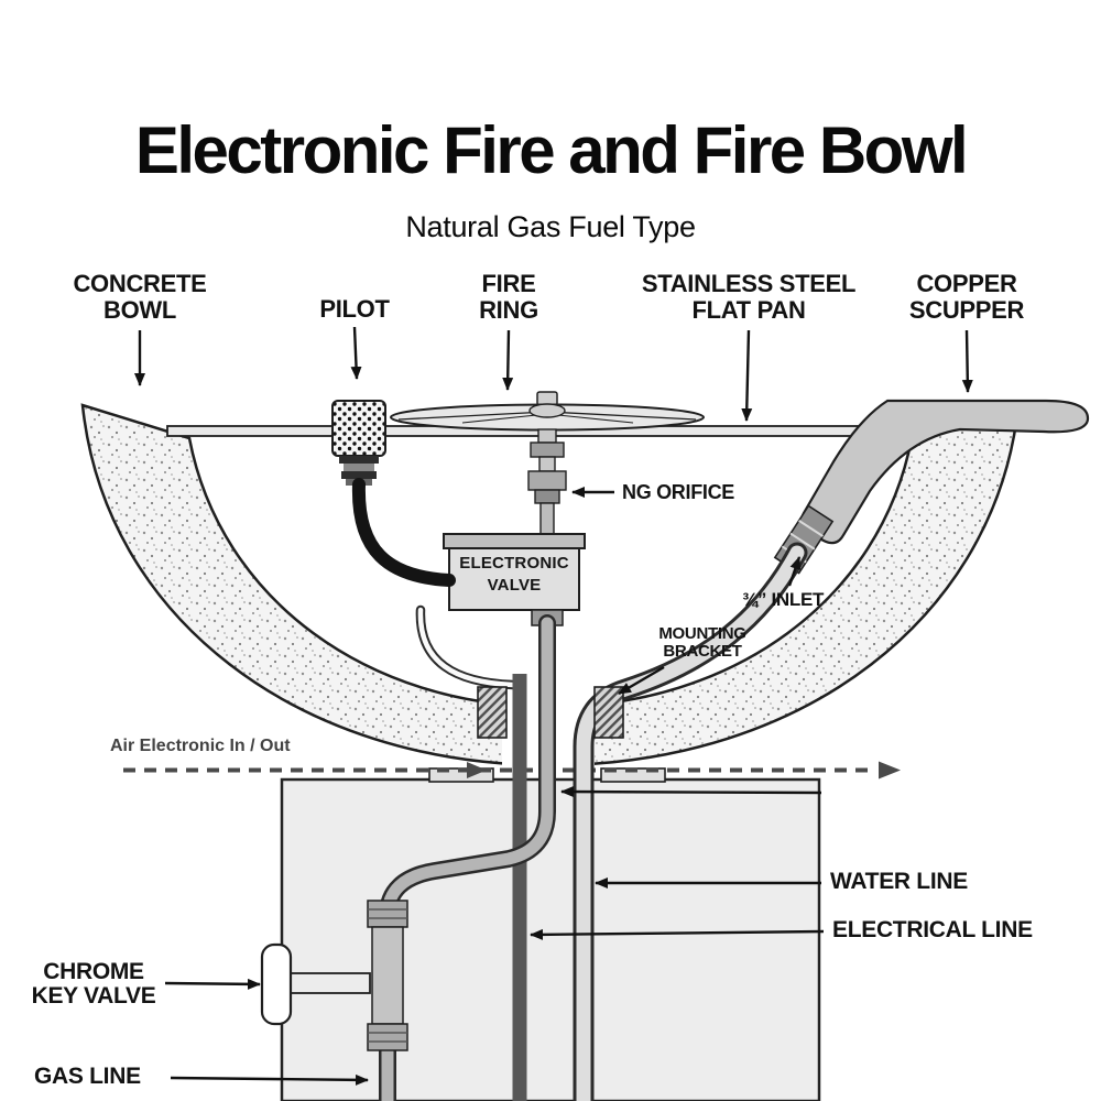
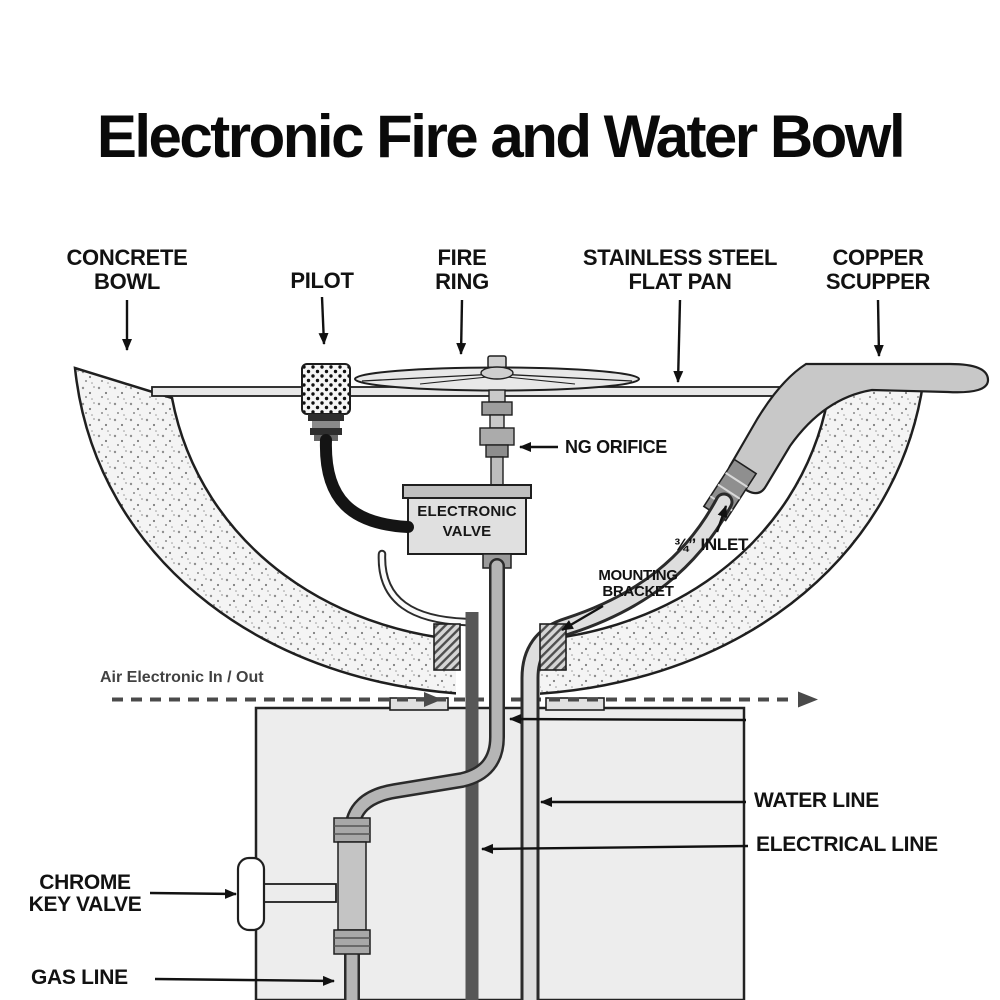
- Electronic Fire and Fire Bowl
+ Electronic Fire and Water Bowl
- Natural Gas Fuel Type
  CONCRETE
  BOWL
  PILOT
  FIRE
  RING
  STAINLESS STEEL
  FLAT PAN
  COPPER
  SCUPPER
  NG ORIFICE
  ¾” INLET
  MOUNTING
  BRACKET
  Air Electronic In / Out
  WATER LINE
  ELECTRICAL LINE
  CHROME
  KEY VALVE
  GAS LINE
  ELECTRONIC
  VALVE
